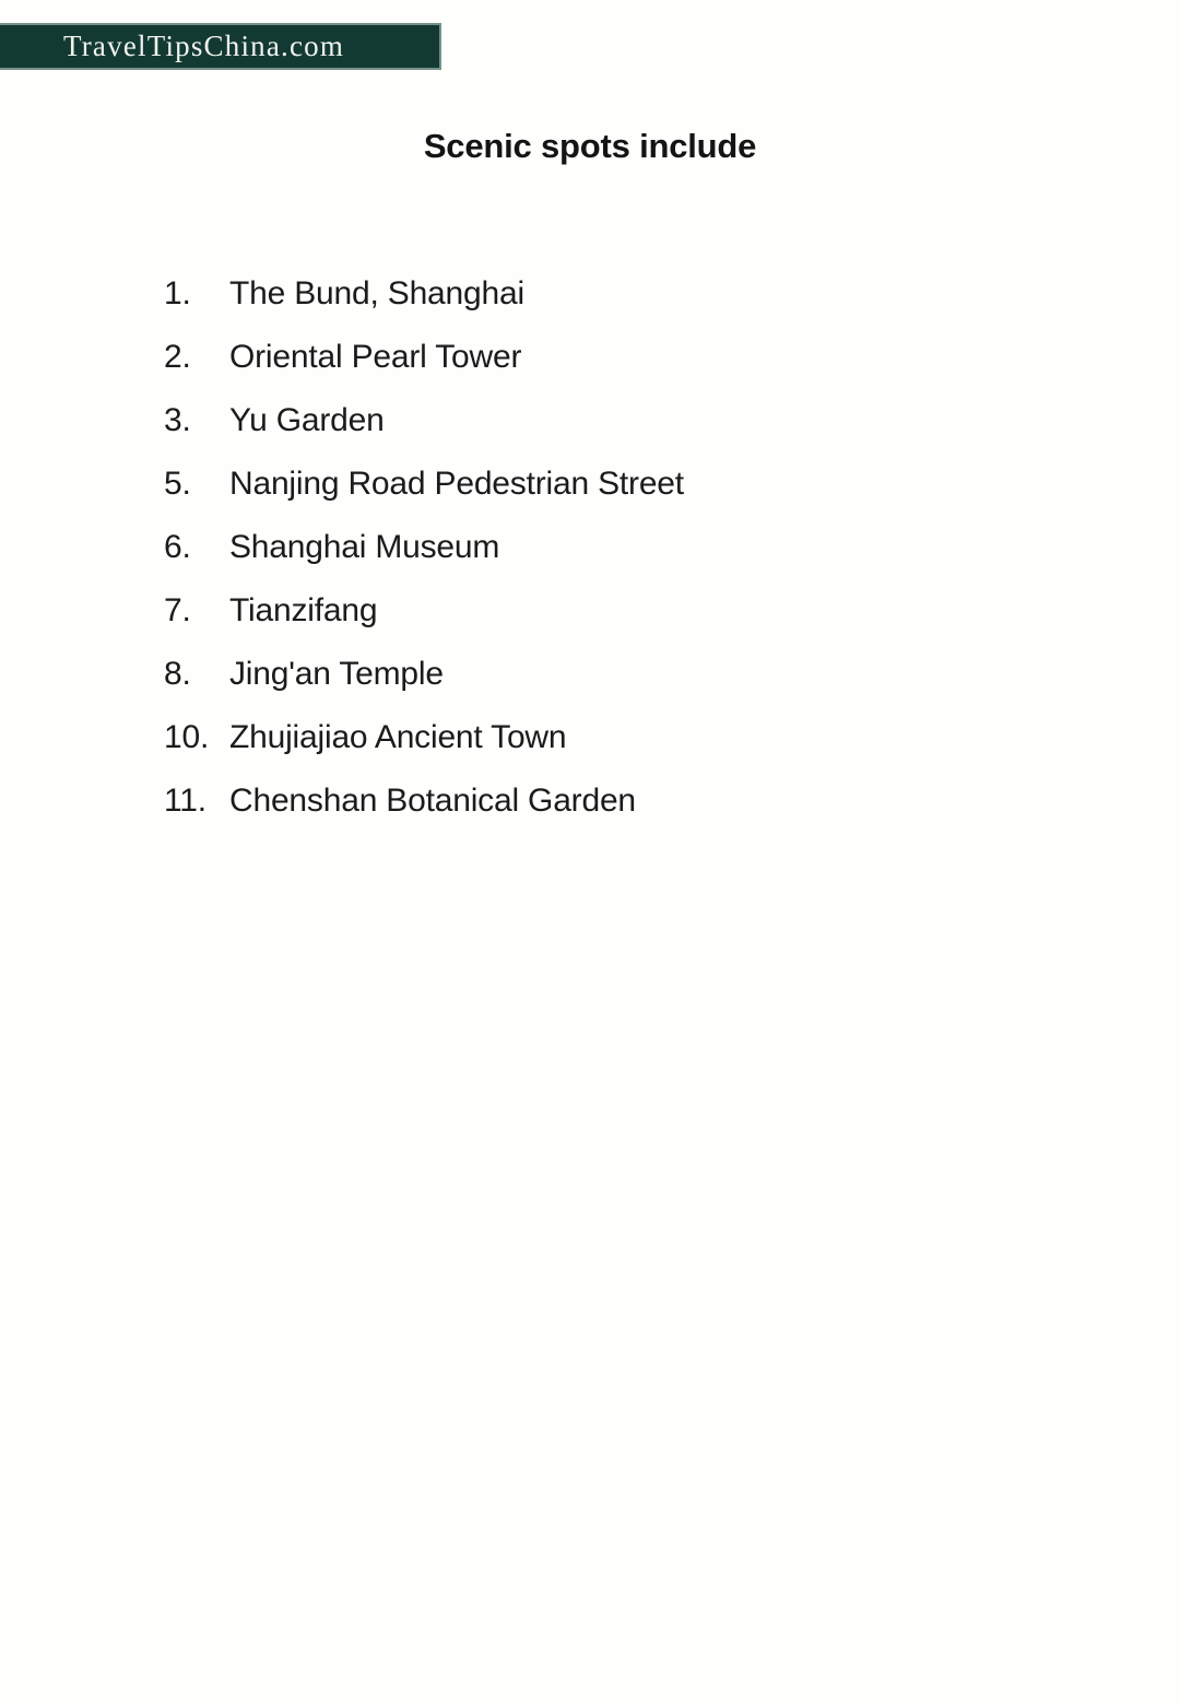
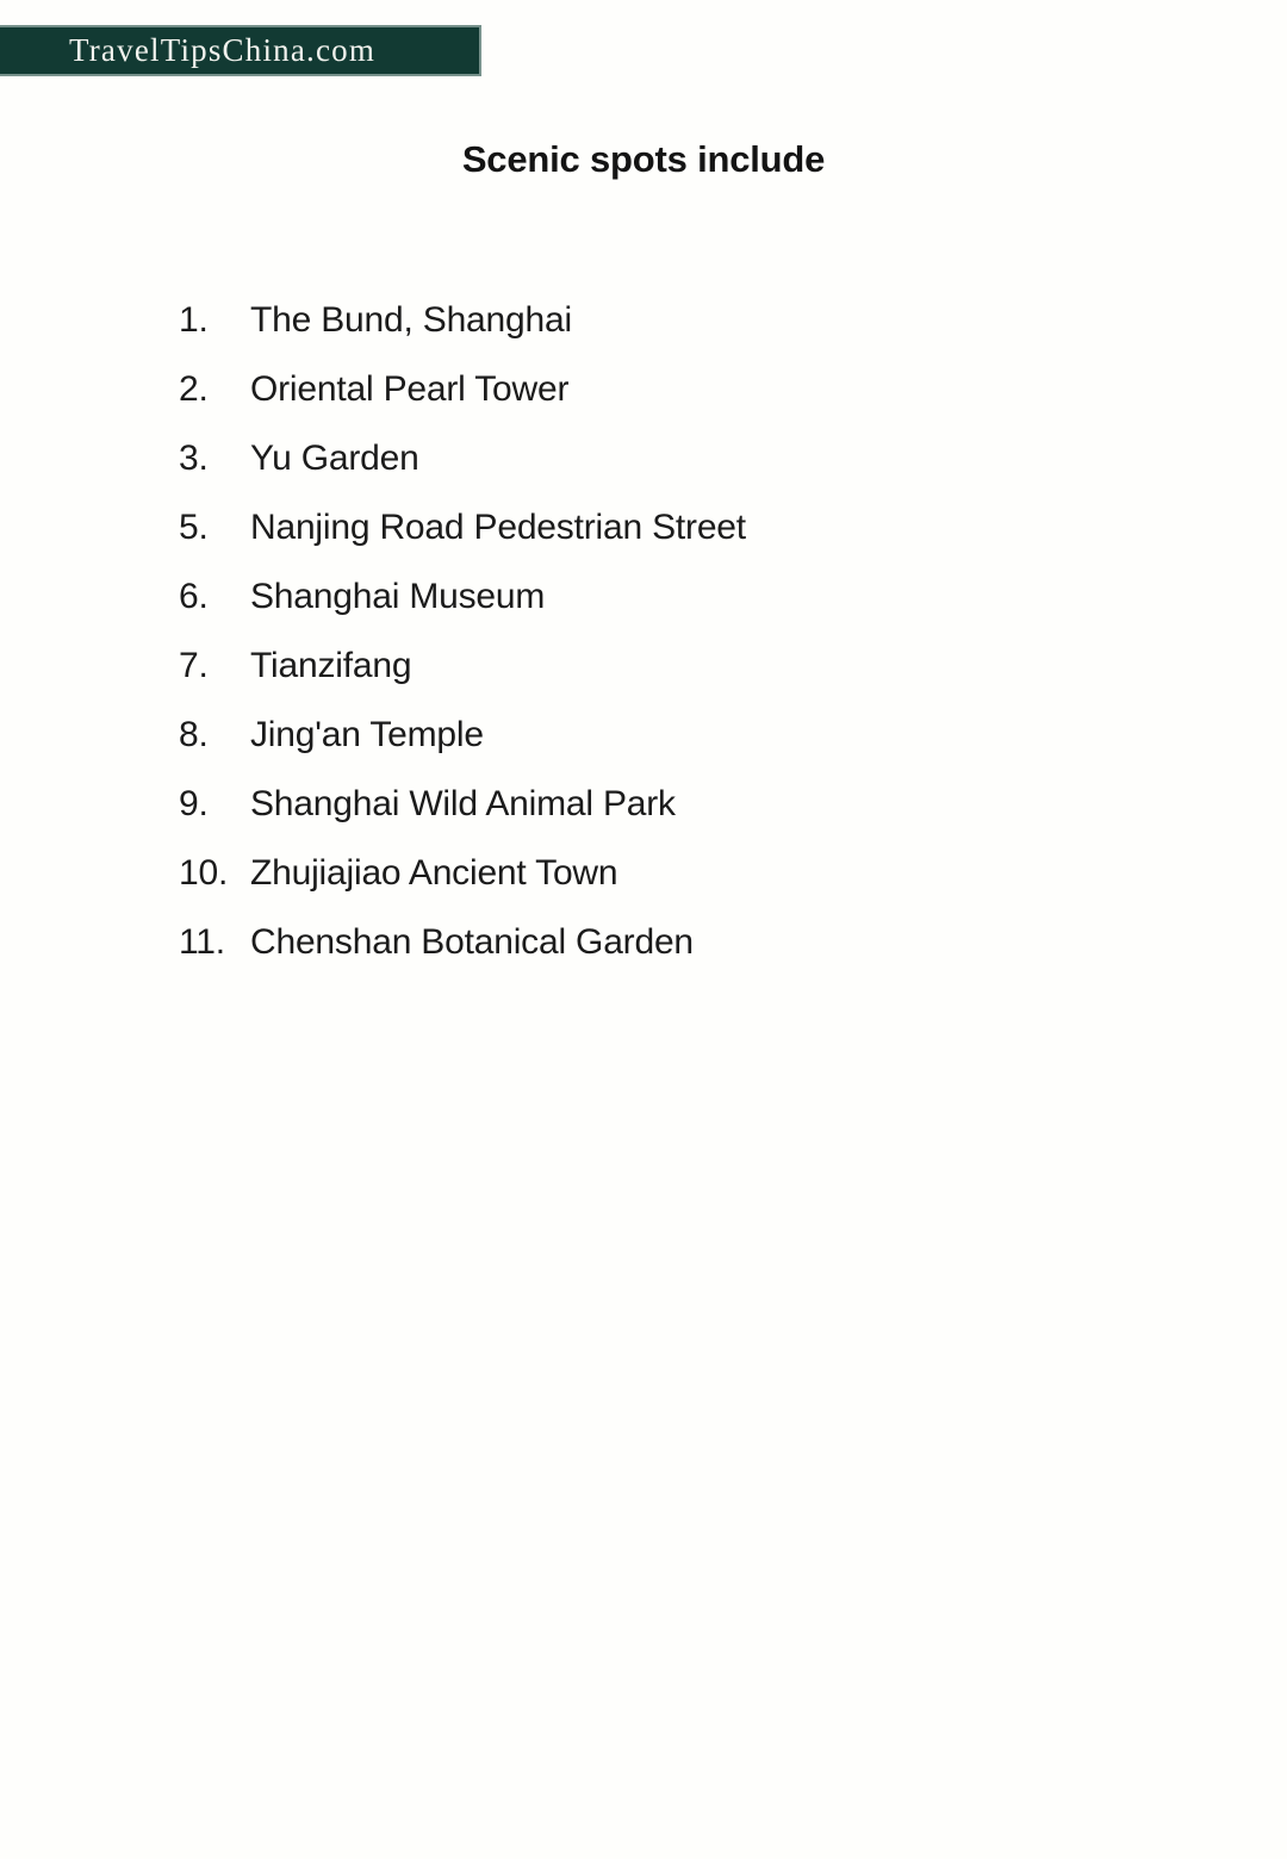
  TravelTipsChina.com
  Scenic spots include
  1.
  The Bund, Shanghai
  2.
  Oriental Pearl Tower
  3.
  Yu Garden
  5.
  Nanjing Road Pedestrian Street
  6.
  Shanghai Museum
  7.
  Tianzifang
  8.
  Jing'an Temple
+ 9.
+ Shanghai Wild Animal Park
  10.
  Zhujiajiao Ancient Town
  11.
  Chenshan Botanical Garden
